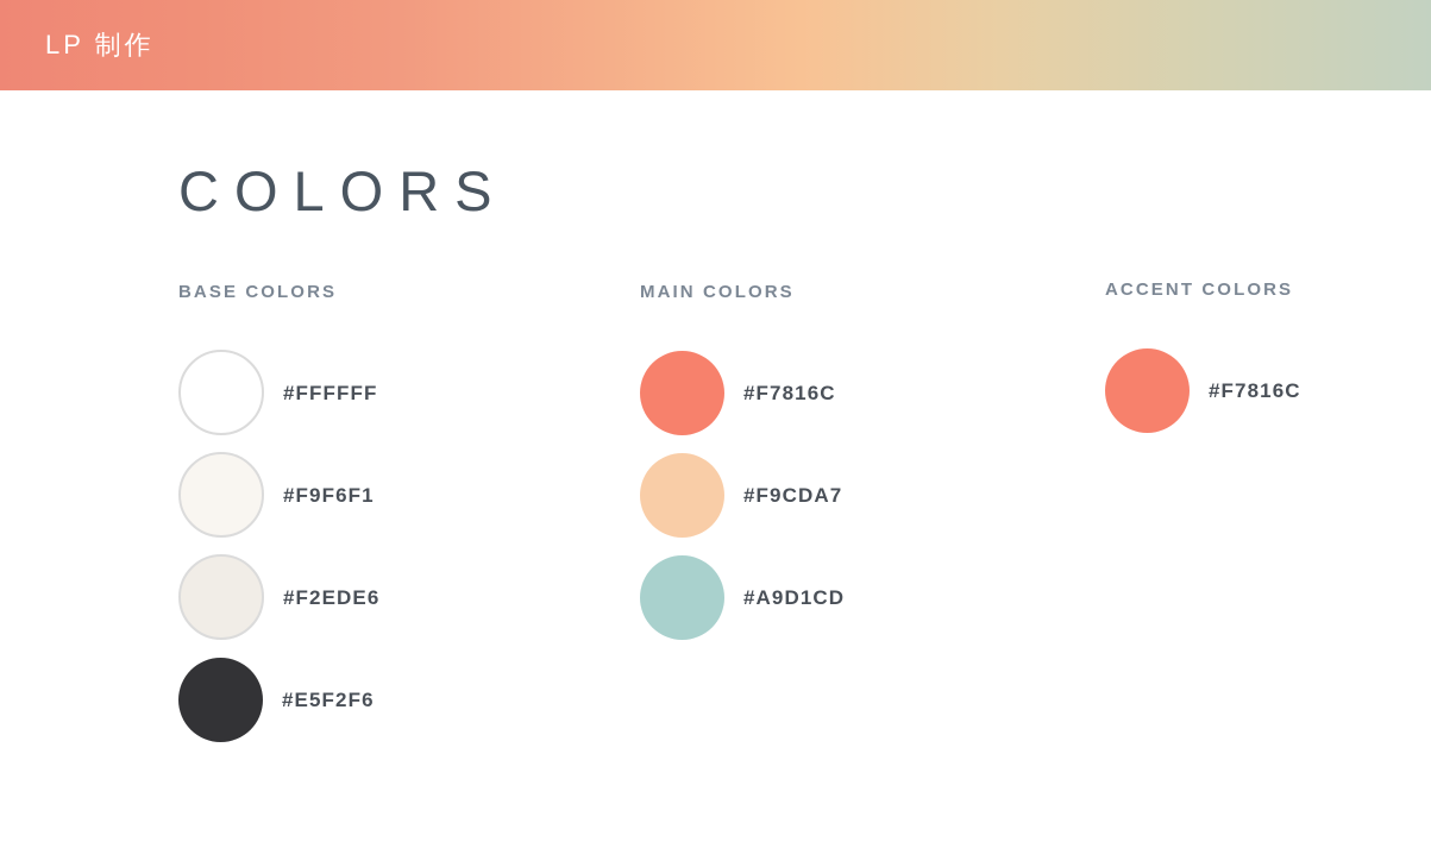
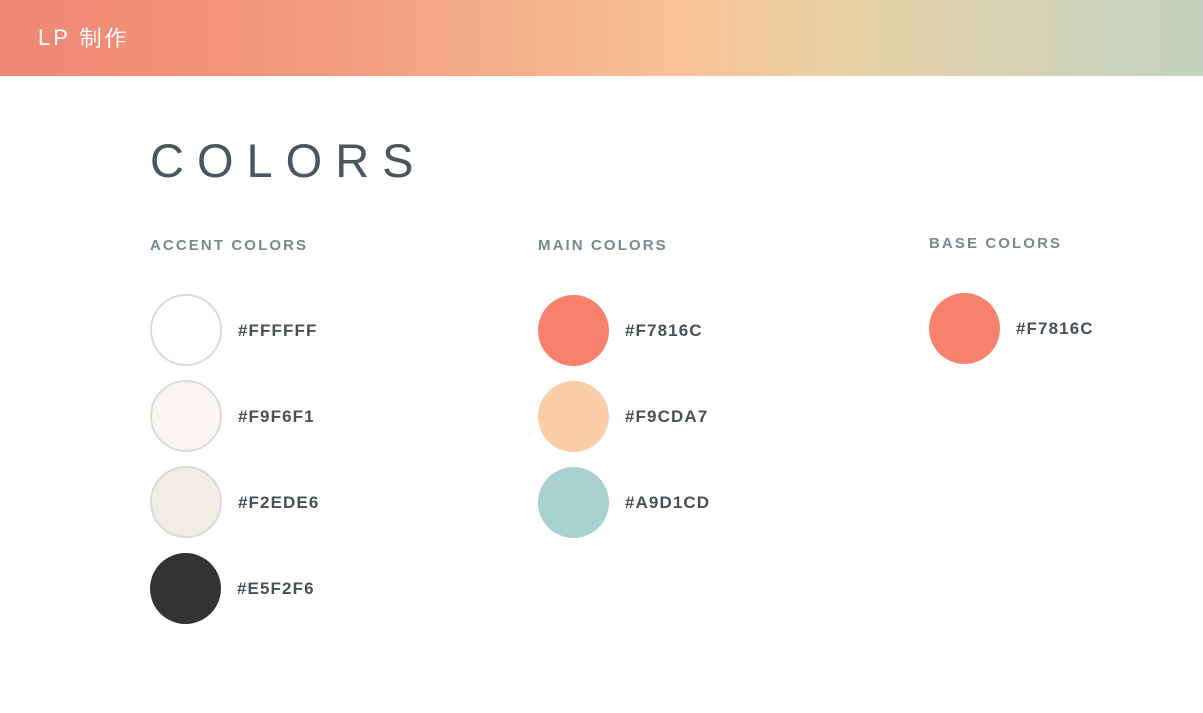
  LP 制作
  COLORS
- BASE COLORS
+ ACCENT COLORS
  #FFFFFF
  #F9F6F1
  #F2EDE6
  #E5F2F6
  MAIN COLORS
  #F7816C
  #F9CDA7
  #A9D1CD
- ACCENT COLORS
+ BASE COLORS
  #F7816C
